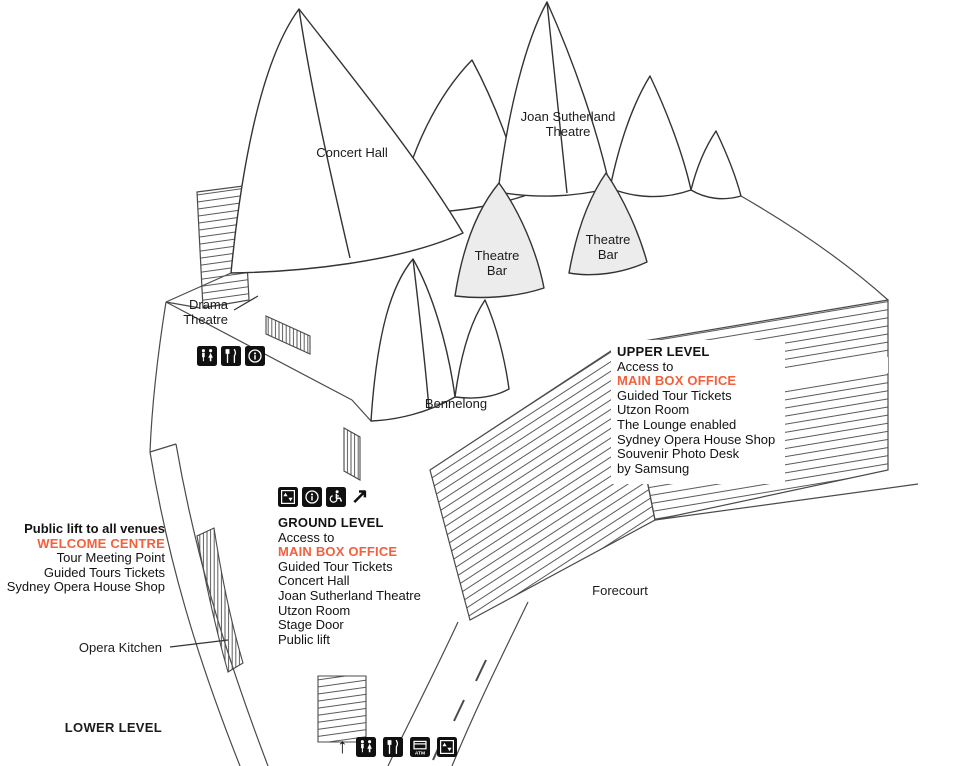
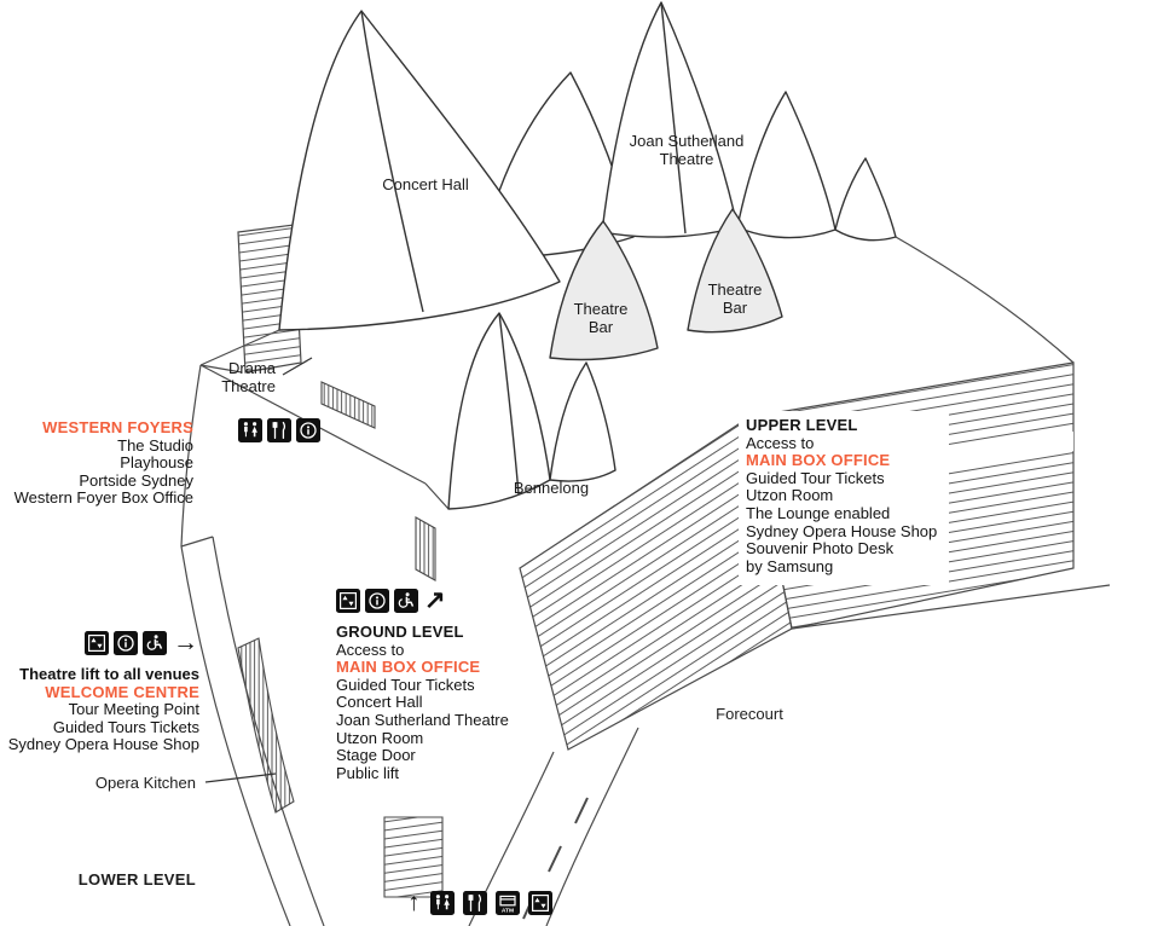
  Concert Hall
  Joan Sutherland Theatre
  Theatre Bar
  Theatre Bar
  Bennelong
  Drama Theatre
  Forecourt
  Opera Kitchen
  LOWER LEVEL
+ WESTERN FOYERS
+ The Studio
+ Playhouse
+ Portside Sydney
+ Western Foyer Box Office
  UPPER LEVEL
  Access to
  MAIN BOX OFFICE
  Guided Tour Tickets
  Utzon Room
  The Lounge enabled
  Sydney Opera House Shop
  Souvenir Photo Desk
  by Samsung
  ↗
  GROUND LEVEL
  Access to
  MAIN BOX OFFICE
  Guided Tour Tickets
  Concert Hall
  Joan Sutherland Theatre
  Utzon Room
  Stage Door
  Public lift
+ →
- Public lift to all venues
+ Theatre lift to all venues
  WELCOME CENTRE
  Tour Meeting Point
  Guided Tours Tickets
  Sydney Opera House Shop
  ↑
